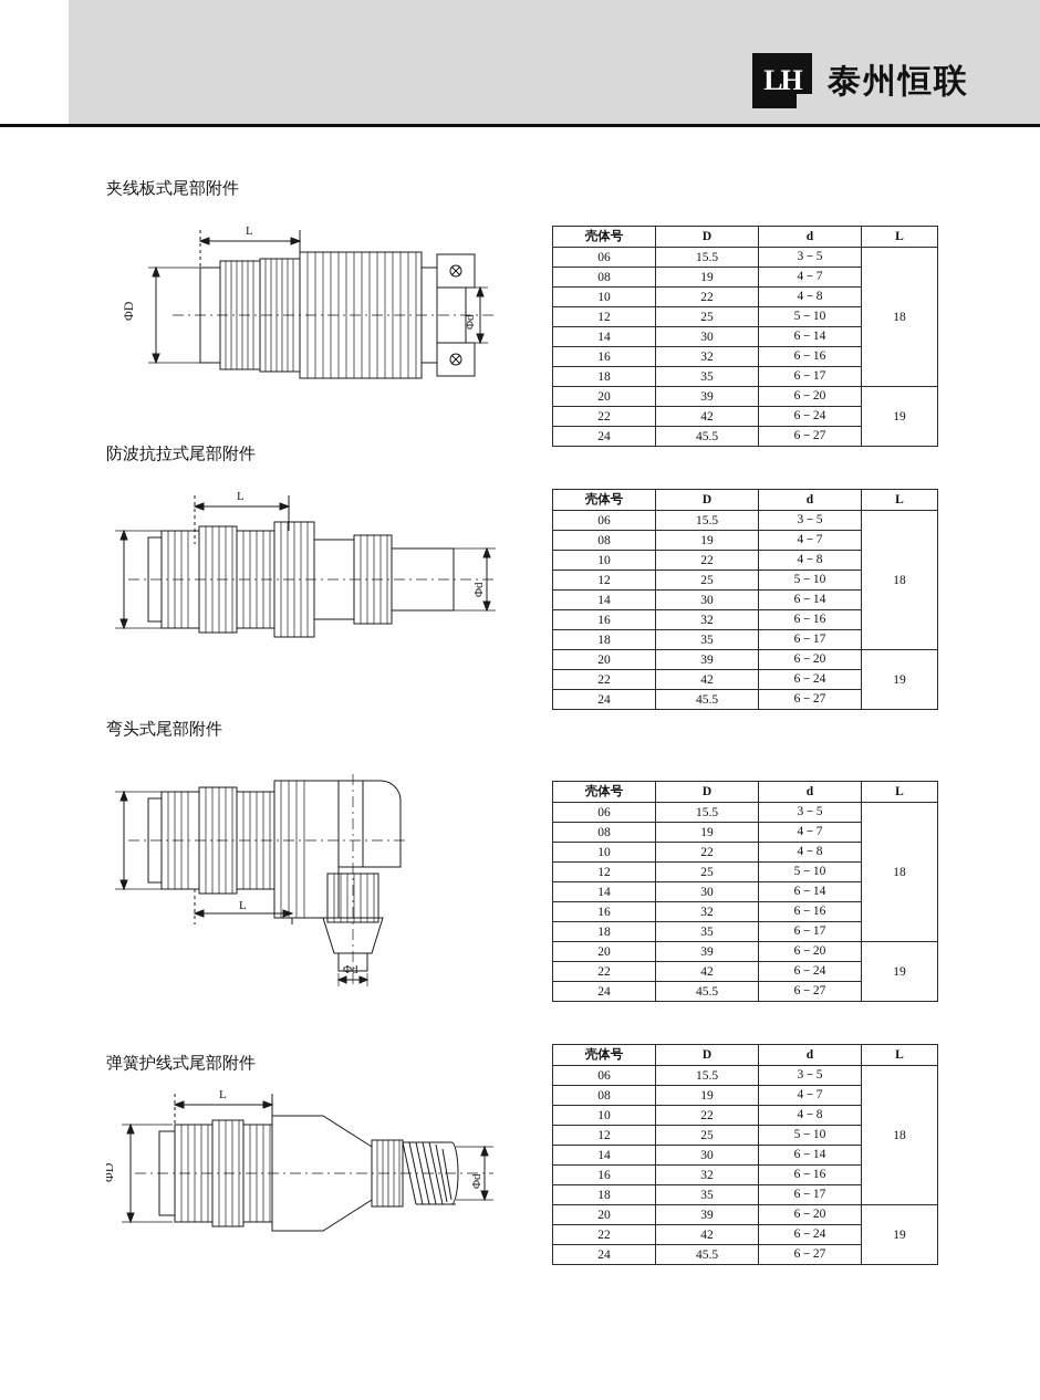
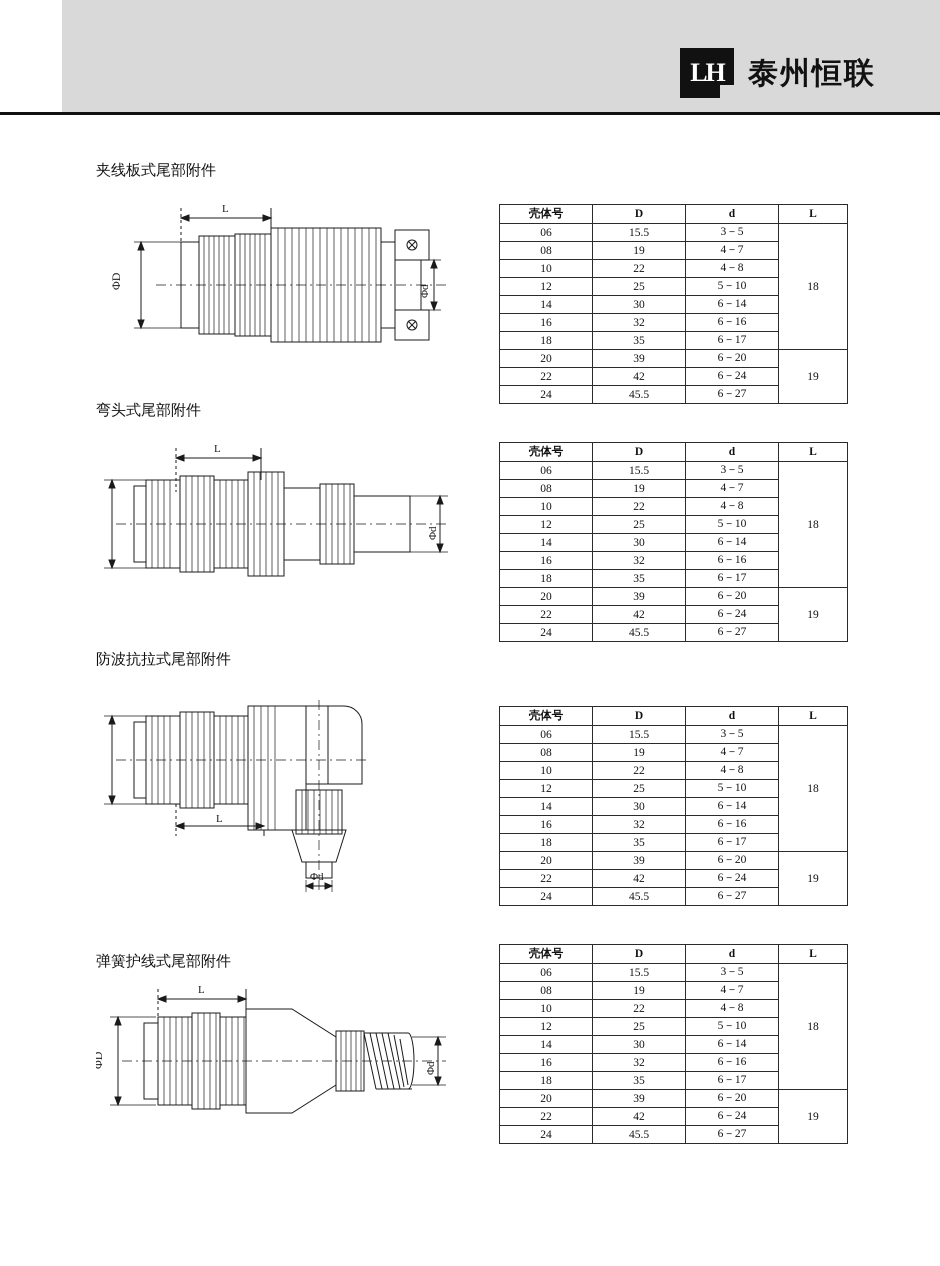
  LH
  泰州恒联
  夹线板式尾部附件
  L
  壳体号	D	d	L
  06	15.5	3－5	18
  08	19	4－7
  10	22	4－8
  12	25	5－10
  14	30	6－14
  16	32	6－16
  18	35	6－17
  20	39	6－20	19
  22	42	6－24
  24	45.5	6－27
- 防波抗拉式尾部附件
+ 弯头式尾部附件
  L
  壳体号	D	d	L
  06	15.5	3－5	18
  08	19	4－7
  10	22	4－8
  12	25	5－10
  14	30	6－14
  16	32	6－16
  18	35	6－17
  20	39	6－20	19
  22	42	6－24
  24	45.5	6－27
- 弯头式尾部附件
+ 防波抗拉式尾部附件
  L
  Φd
  壳体号	D	d	L
  06	15.5	3－5	18
  08	19	4－7
  10	22	4－8
  12	25	5－10
  14	30	6－14
  16	32	6－16
  18	35	6－17
  20	39	6－20	19
  22	42	6－24
  24	45.5	6－27
  弹簧护线式尾部附件
  L
  壳体号	D	d	L
  06	15.5	3－5	18
  08	19	4－7
  10	22	4－8
  12	25	5－10
  14	30	6－14
  16	32	6－16
  18	35	6－17
  20	39	6－20	19
  22	42	6－24
  24	45.5	6－27
